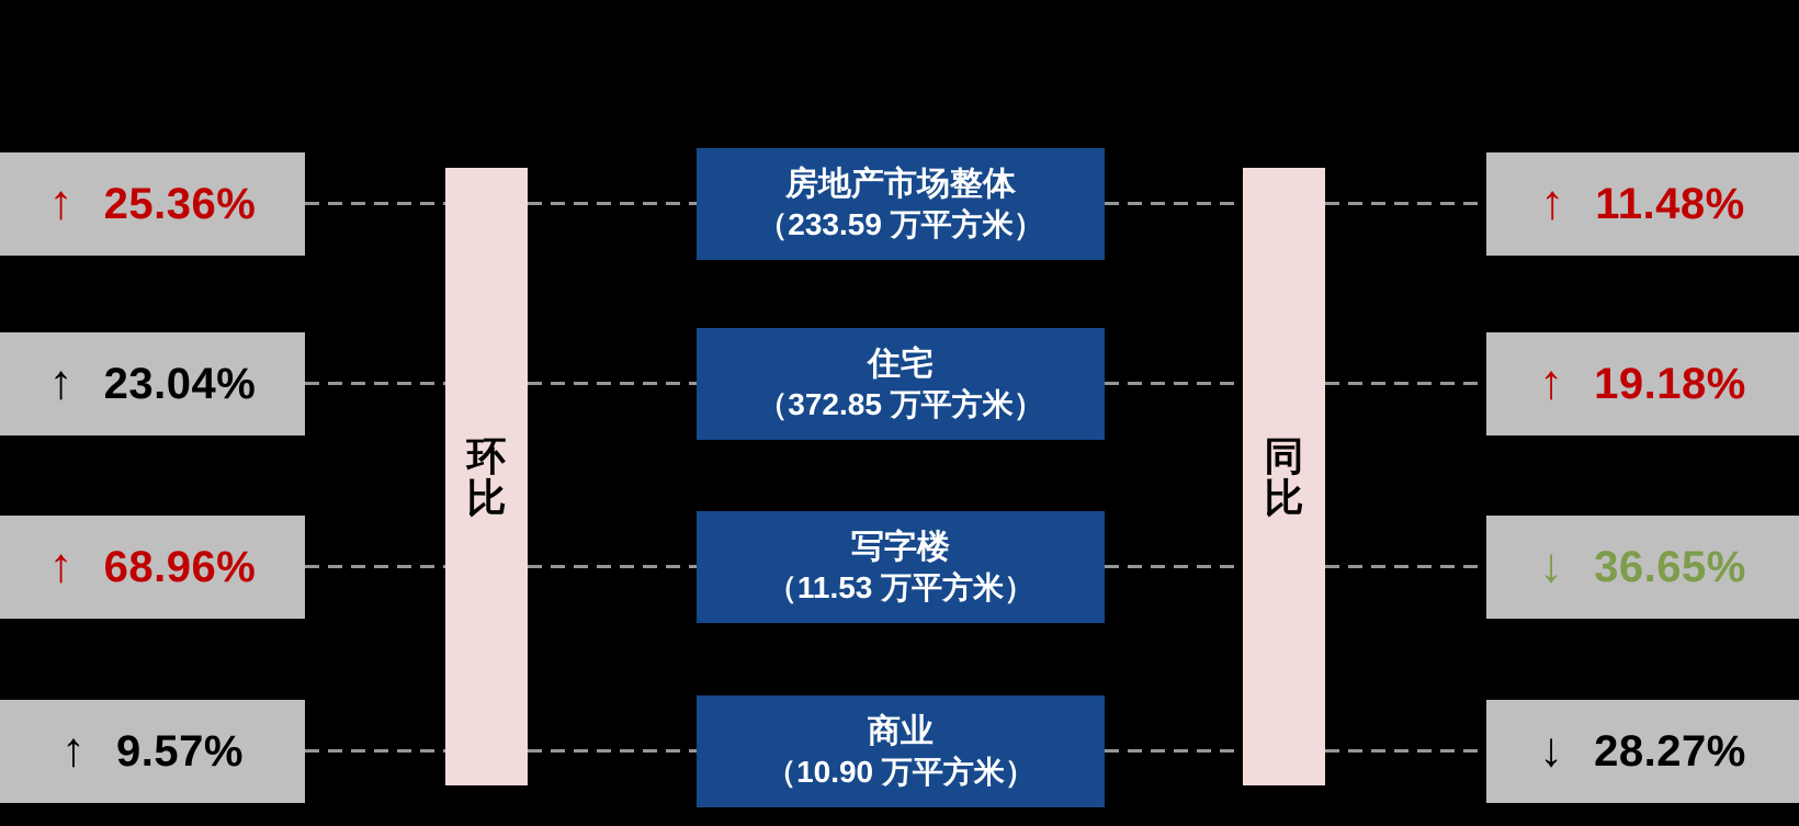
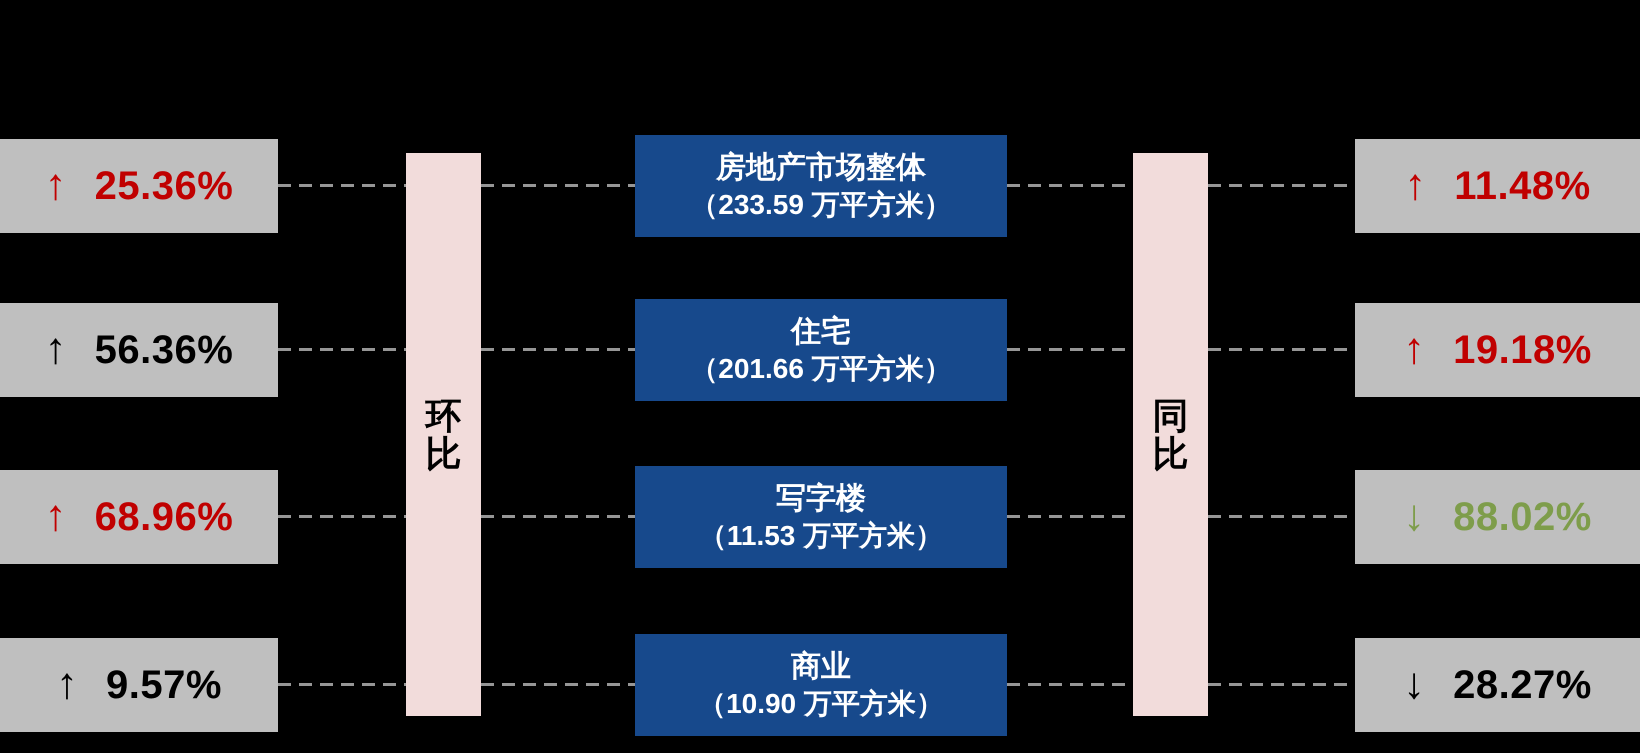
  环比
  同比
  ↑
  25.36%
  房地产市场整体
  （233.59 万平方米）
  ↑
  11.48%
  ↑
- 23.04%
+ 56.36%
  住宅
- （372.85 万平方米）
+ （201.66 万平方米）
  ↑
  19.18%
  ↑
  68.96%
  写字楼
  （11.53 万平方米）
  ↓
- 36.65%
+ 88.02%
  ↑
  9.57%
  商业
  （10.90 万平方米）
  ↓
  28.27%
